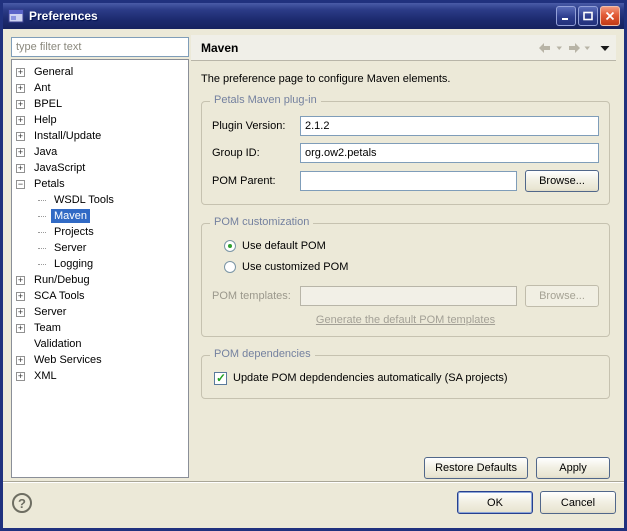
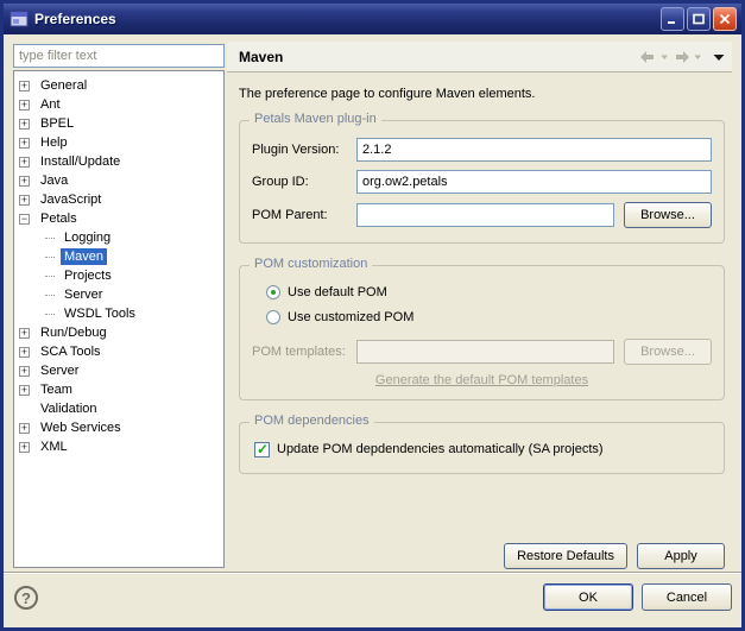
  Preferences
  type filter text
  General
  Ant
  BPEL
  Help
  Install/Update
  Java
  JavaScript
  Petals
- WSDL Tools
+ Logging
  Maven
  Projects
  Server
- Logging
+ WSDL Tools
  Run/Debug
  SCA Tools
  Server
  Team
  Validation
  Web Services
  XML
  Maven
  The preference page to configure Maven elements.
  Petals Maven plug-in
  Plugin Version:
  2.1.2
  Group ID:
  org.ow2.petals
  POM Parent:
  Browse...
  POM customization
  Use default POM
  Use customized POM
  POM templates:
  Browse...
  Generate the default POM templates
  POM dependencies
  Update POM depdendencies automatically (SA projects)
  Restore Defaults
  Apply
  ?
  OK
  Cancel
